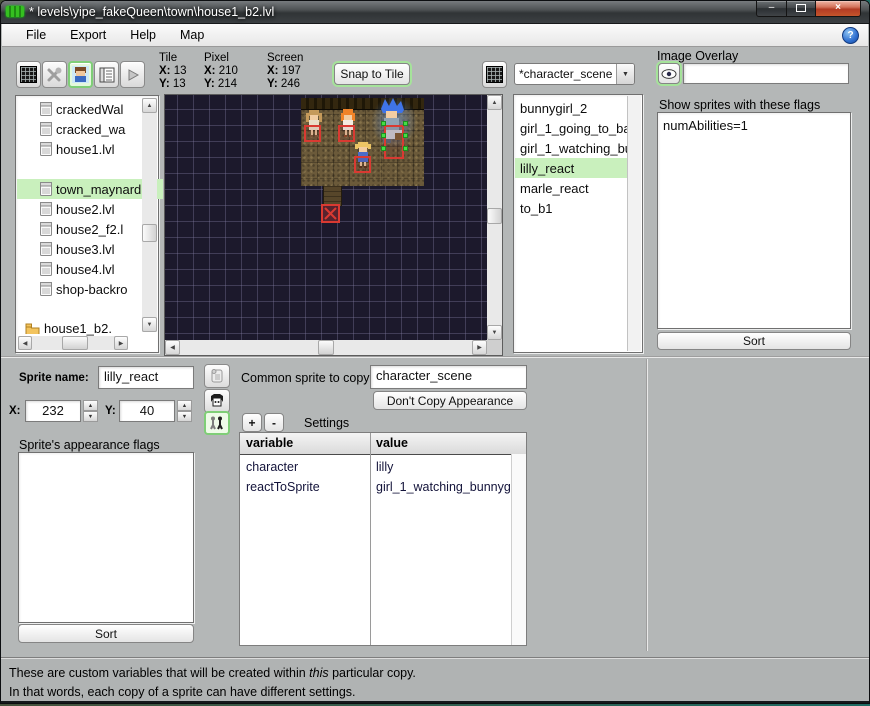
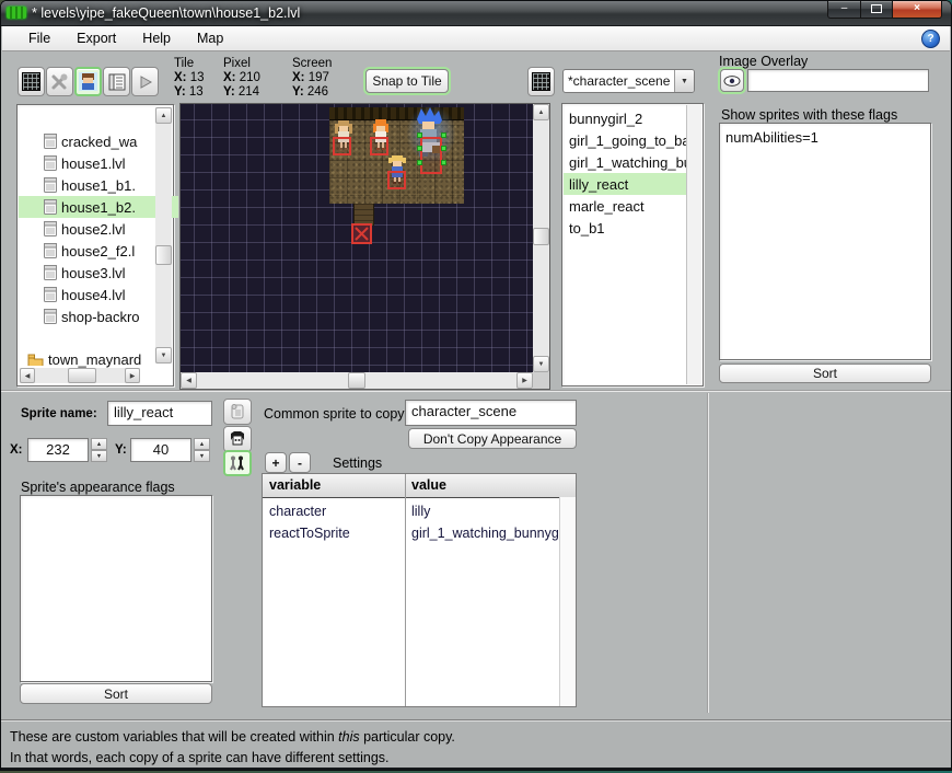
  * levels\yipe_fakeQueen\town\house1_b2.lvl
  –
  ×
  File
  Export
  Help
  Map
  ?
  Tile
  X: 13
  Y: 13
  Pixel
  X: 210
  Y: 214
  Screen
  X: 197
  Y: 246
  Snap to Tile
  *character_scene
  Image Overlay
- crackedWal
  cracked_wa
  house1.lvl
+ house1_b1.
- town_maynard
+ house1_b2.
  house2.lvl
  house2_f2.l
  house3.lvl
  house4.lvl
  shop-backro
- house1_b2.
+ town_maynard
  bunnygirl_2
  girl_1_going_to_b
  girl_1_watching_b
  lilly_react
  marle_react
  to_b1
  Show sprites with these flags
  numAbilities=1
  Sort
  Sprite name:
  lilly_react
  X:
  232
  Y:
  40
  Sprite's appearance flags
  Sort
  Common sprite to copy
  character_scene
  Don't Copy Appearance
  +
  -
  Settings
  variable
  value
  character
  lilly
  reactToSprite
  girl_1_watching_bunnyg
  These are custom variables that will be created within this particular copy.
  In that words, each copy of a sprite can have different settings.
